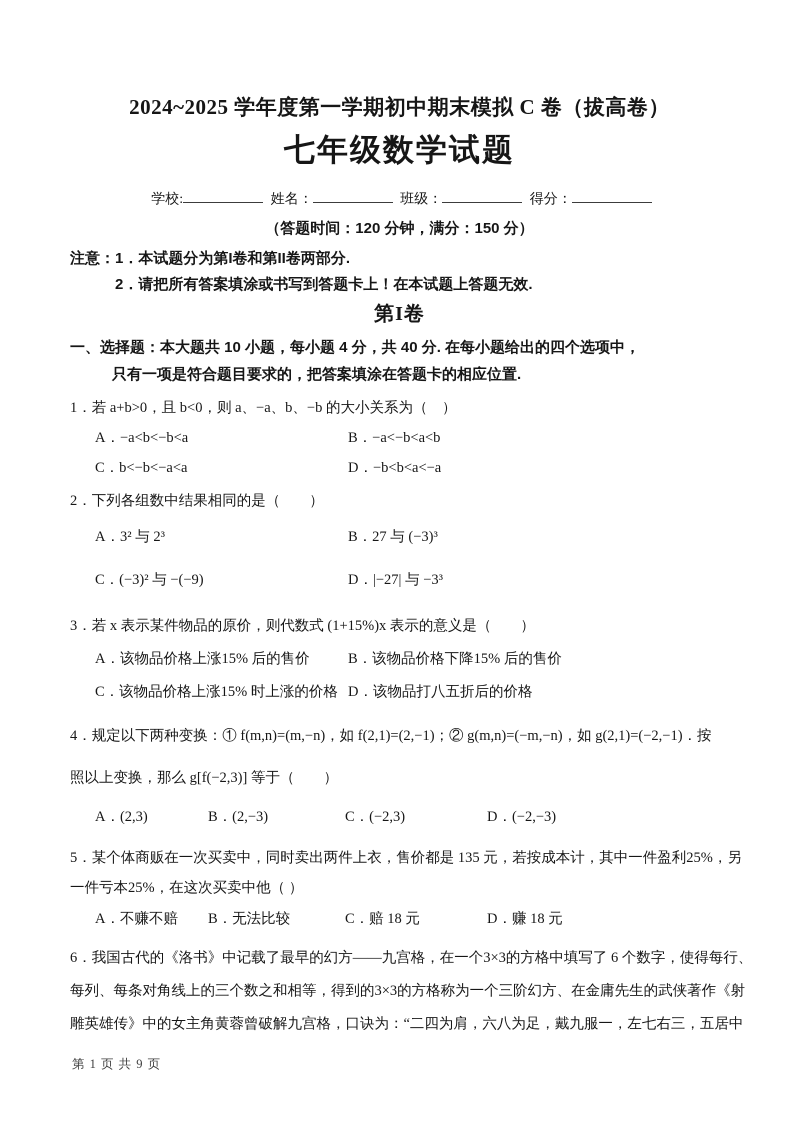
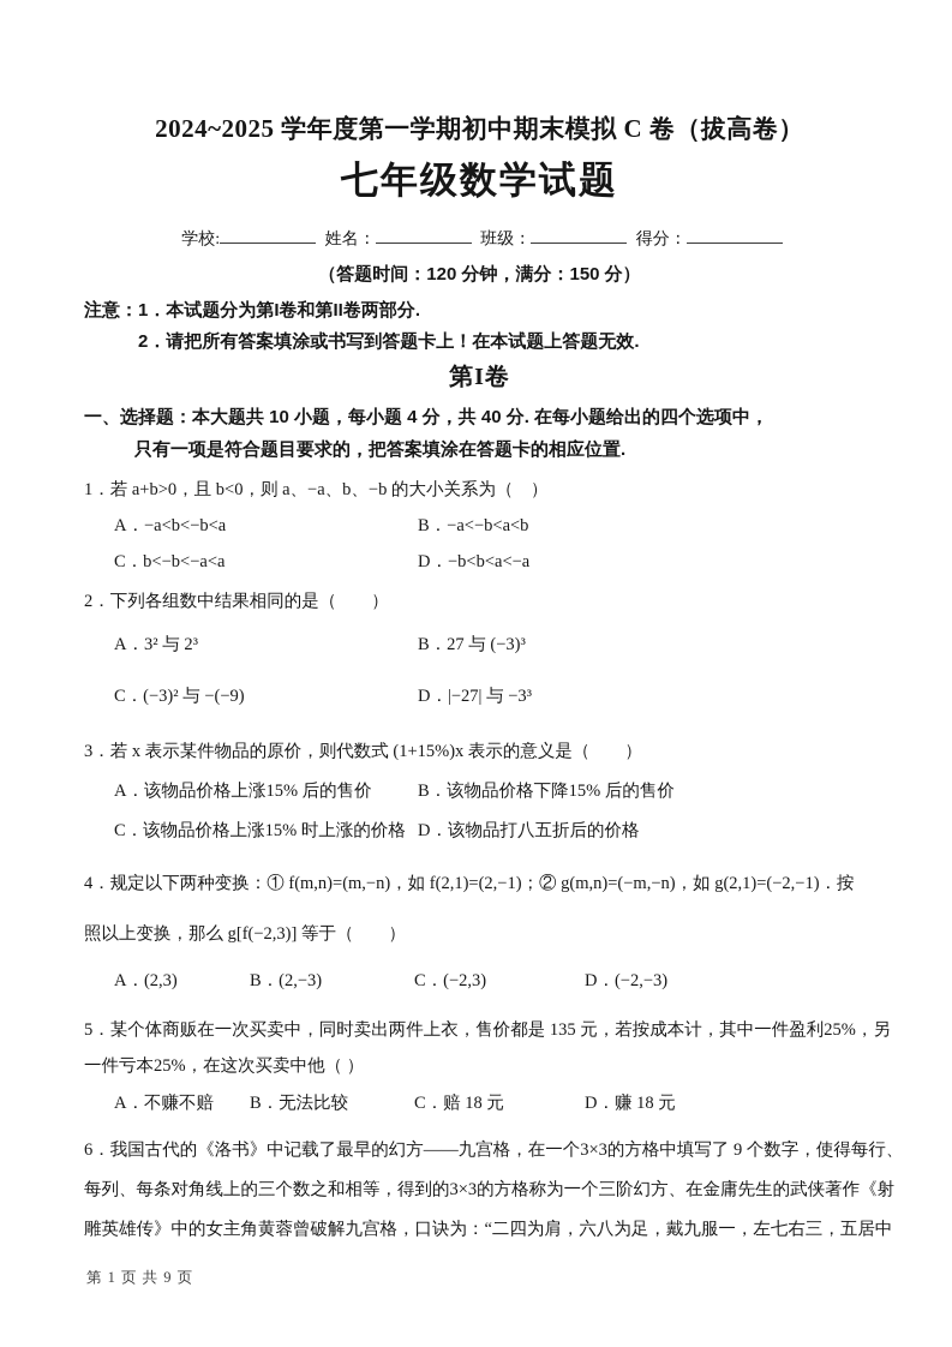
  2024~2025 学年度第一学期初中期末模拟 C 卷（拔高卷）
  七年级数学试题
  学校: 姓名： 班级： 得分：
  （答题时间：120 分钟，满分：150 分）
  注意：1．本试题分为第I卷和第II卷两部分.
  2．请把所有答案填涂或书写到答题卡上！在本试题上答题无效.
  第I卷
  一、选择题：本大题共 10 小题，每小题 4 分，共 40 分. 在每小题给出的四个选项中，
  只有一项是符合题目要求的，把答案填涂在答题卡的相应位置.
  1．若 a+b>0，且 b<0，则 a、−a、b、−b 的大小关系为（ ）
  A．−a<b<−b<a
  B．−a<−b<a<b
  C．b<−b<−a<a
  D．−b<b<a<−a
  2．下列各组数中结果相同的是（ ）
  A．3² 与 2³
  B．27 与 (−3)³
  C．(−3)² 与 −(−9)
  D．|−27| 与 −3³
  3．若 x 表示某件物品的原价，则代数式 (1+15%)x 表示的意义是（ ）
  A．该物品价格上涨15% 后的售价
  B．该物品价格下降15% 后的售价
  C．该物品价格上涨15% 时上涨的价格
  D．该物品打八五折后的价格
  4．规定以下两种变换：① f(m,n)=(m,−n)，如 f(2,1)=(2,−1)；② g(m,n)=(−m,−n)，如 g(2,1)=(−2,−1)．按
  照以上变换，那么 g[f(−2,3)] 等于（ ）
  A．(2,3)
  B．(2,−3)
  C．(−2,3)
  D．(−2,−3)
  5．某个体商贩在一次买卖中，同时卖出两件上衣，售价都是 135 元，若按成本计，其中一件盈利25%，另
  一件亏本25%，在这次买卖中他（ ）
  A．不赚不赔
  B．无法比较
  C．赔 18 元
  D．赚 18 元
- 6．我国古代的《洛书》中记载了最早的幻方——九宫格，在一个3×3的方格中填写了 6 个数字，使得每行、
+ 6．我国古代的《洛书》中记载了最早的幻方——九宫格，在一个3×3的方格中填写了 9 个数字，使得每行、
  每列、每条对角线上的三个数之和相等，得到的3×3的方格称为一个三阶幻方、在金庸先生的武侠著作《射
  雕英雄传》中的女主角黄蓉曾破解九宫格，口诀为：“二四为肩，六八为足，戴九服一，左七右三，五居中
  第 1 页 共 9 页
